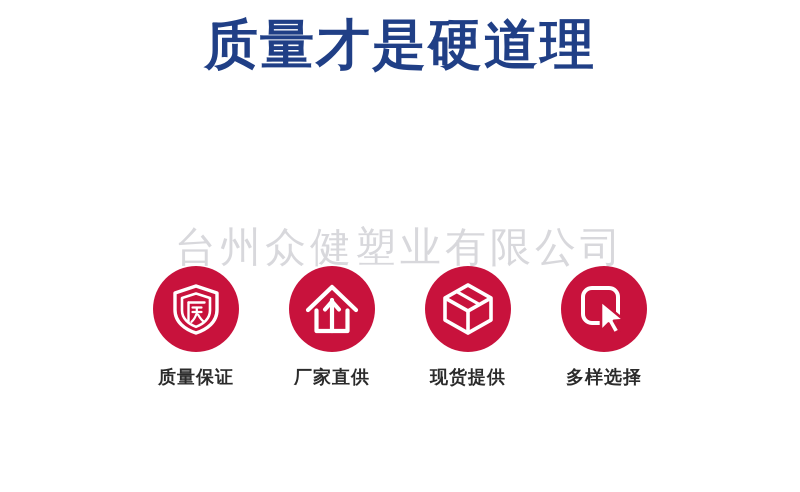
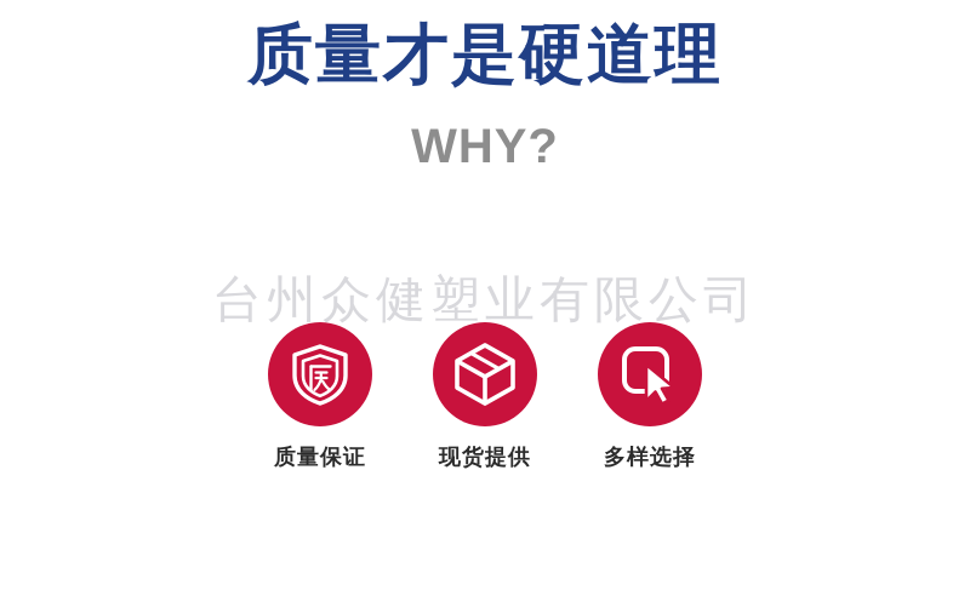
  质量才是硬道理
+ WHY?
  台州众健塑业有限公司
  质量保证
- 厂家直供
  现货提供
  多样选择
